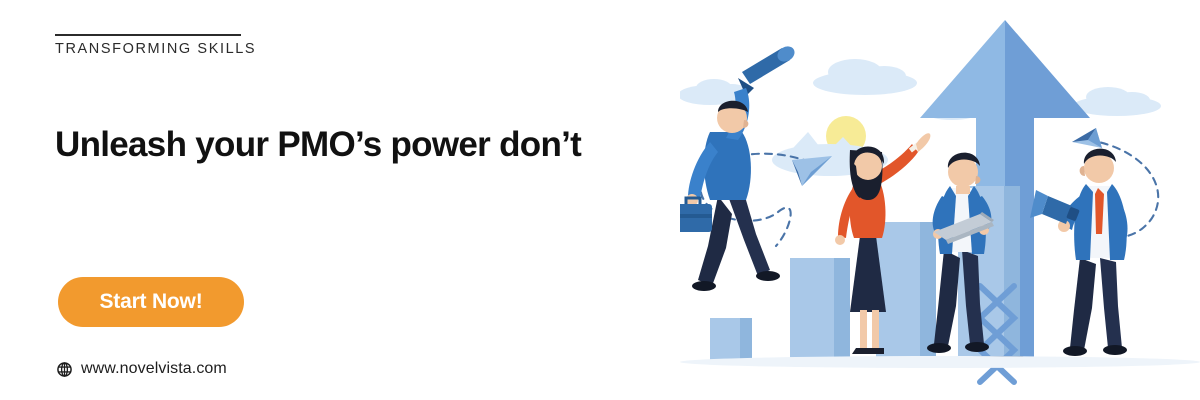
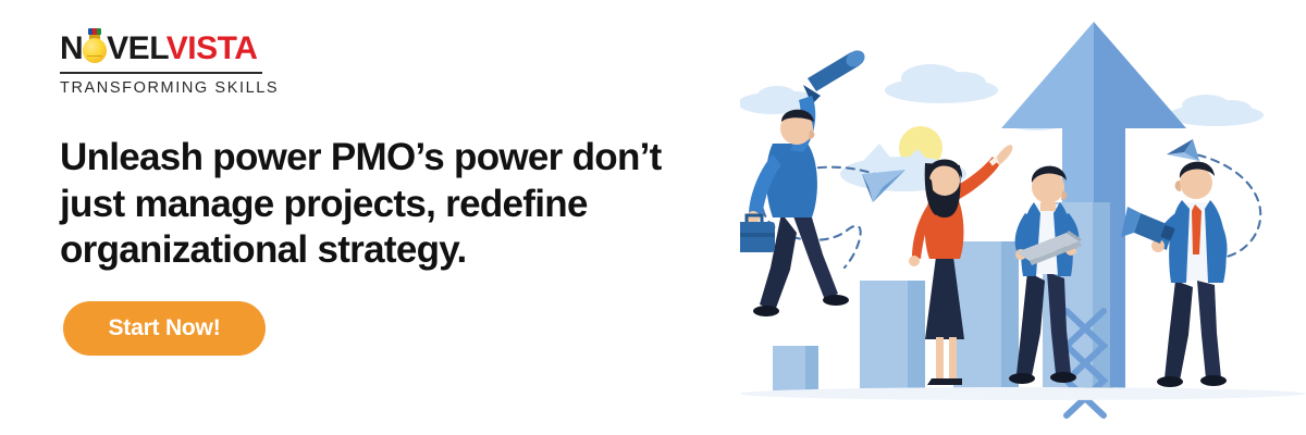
+ N VELVISTA
  TRANSFORMING SKILLS
- Unleash your PMO’s power don’t
+ Unleash power PMO’s power don’t
+ just manage projects, redefine
+ organizational strategy.
  Start Now!
- www.novelvista.com
